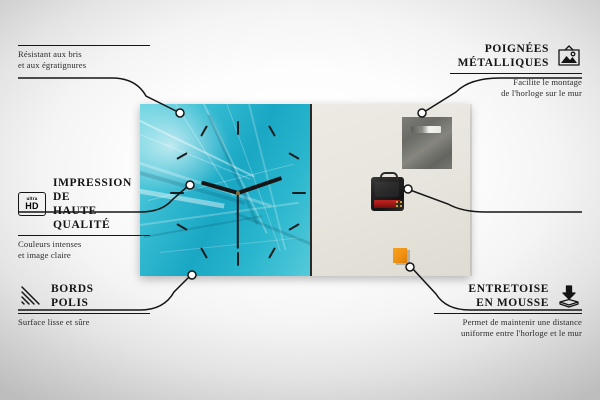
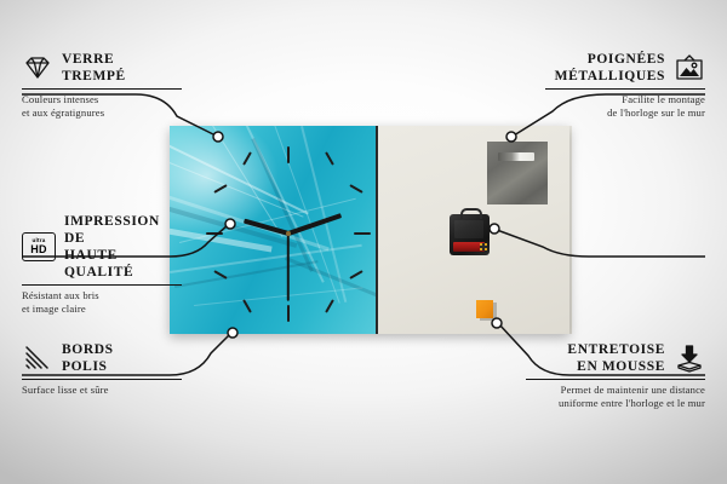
+ VERRE
+ TREMPÉ
- Résistant aux bris
+ Couleurs intenses
  et aux égratignures
  HD
  IMPRESSION DE
  HAUTE QUALITÉ
- Couleurs intenses
+ Résistant aux bris
  et image claire
  BORDS
  POLIS
  Surface lisse et sûre
  POIGNÉES
  MÉTALLIQUES
  Facilite le montage
  de l'horloge sur le mur
  ENTRETOISE
  EN MOUSSE
  Permet de maintenir une distance
  uniforme entre l'horloge et le mur
